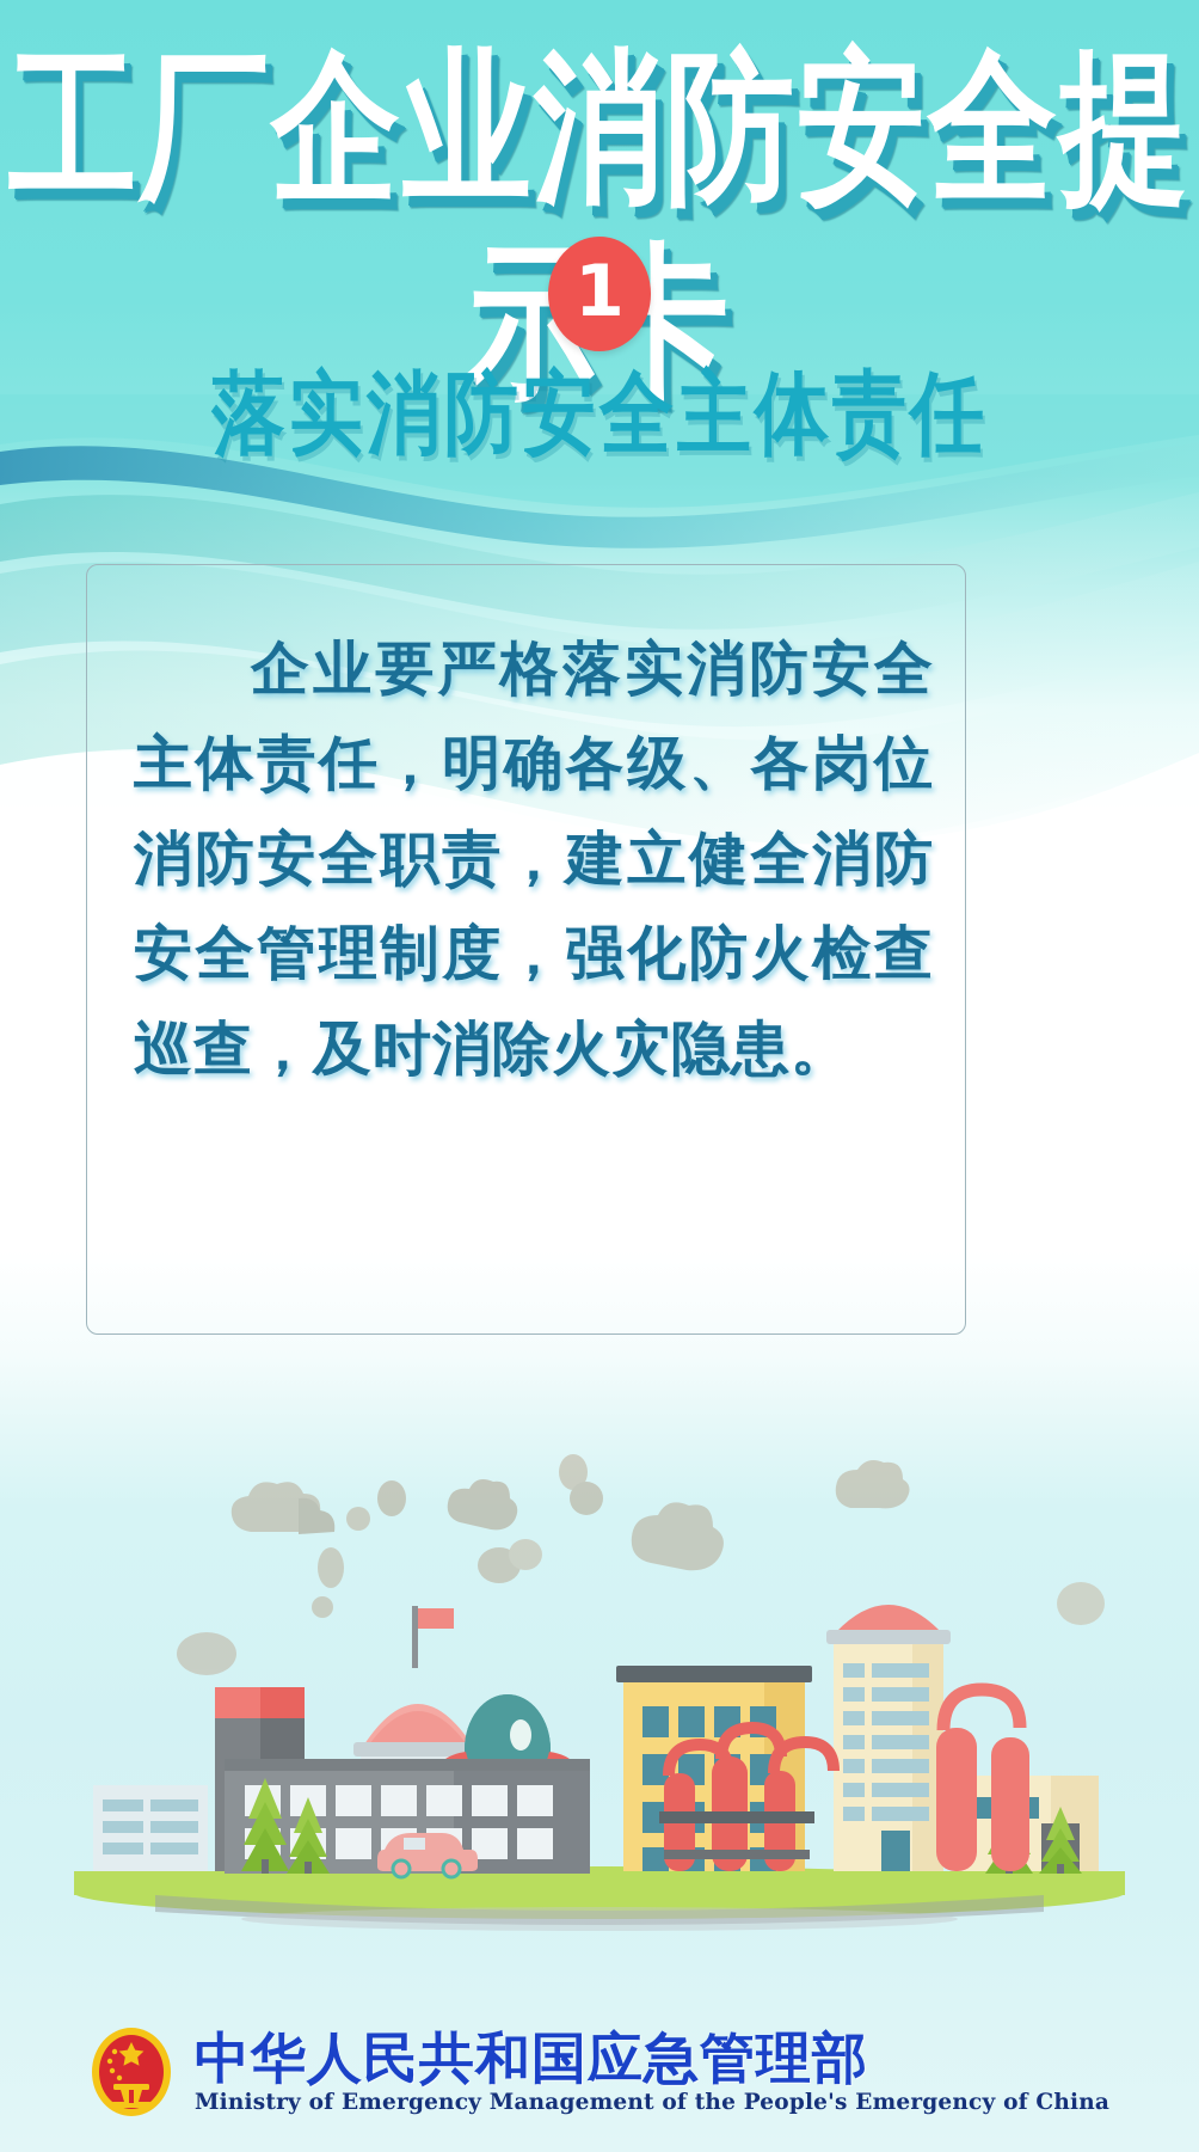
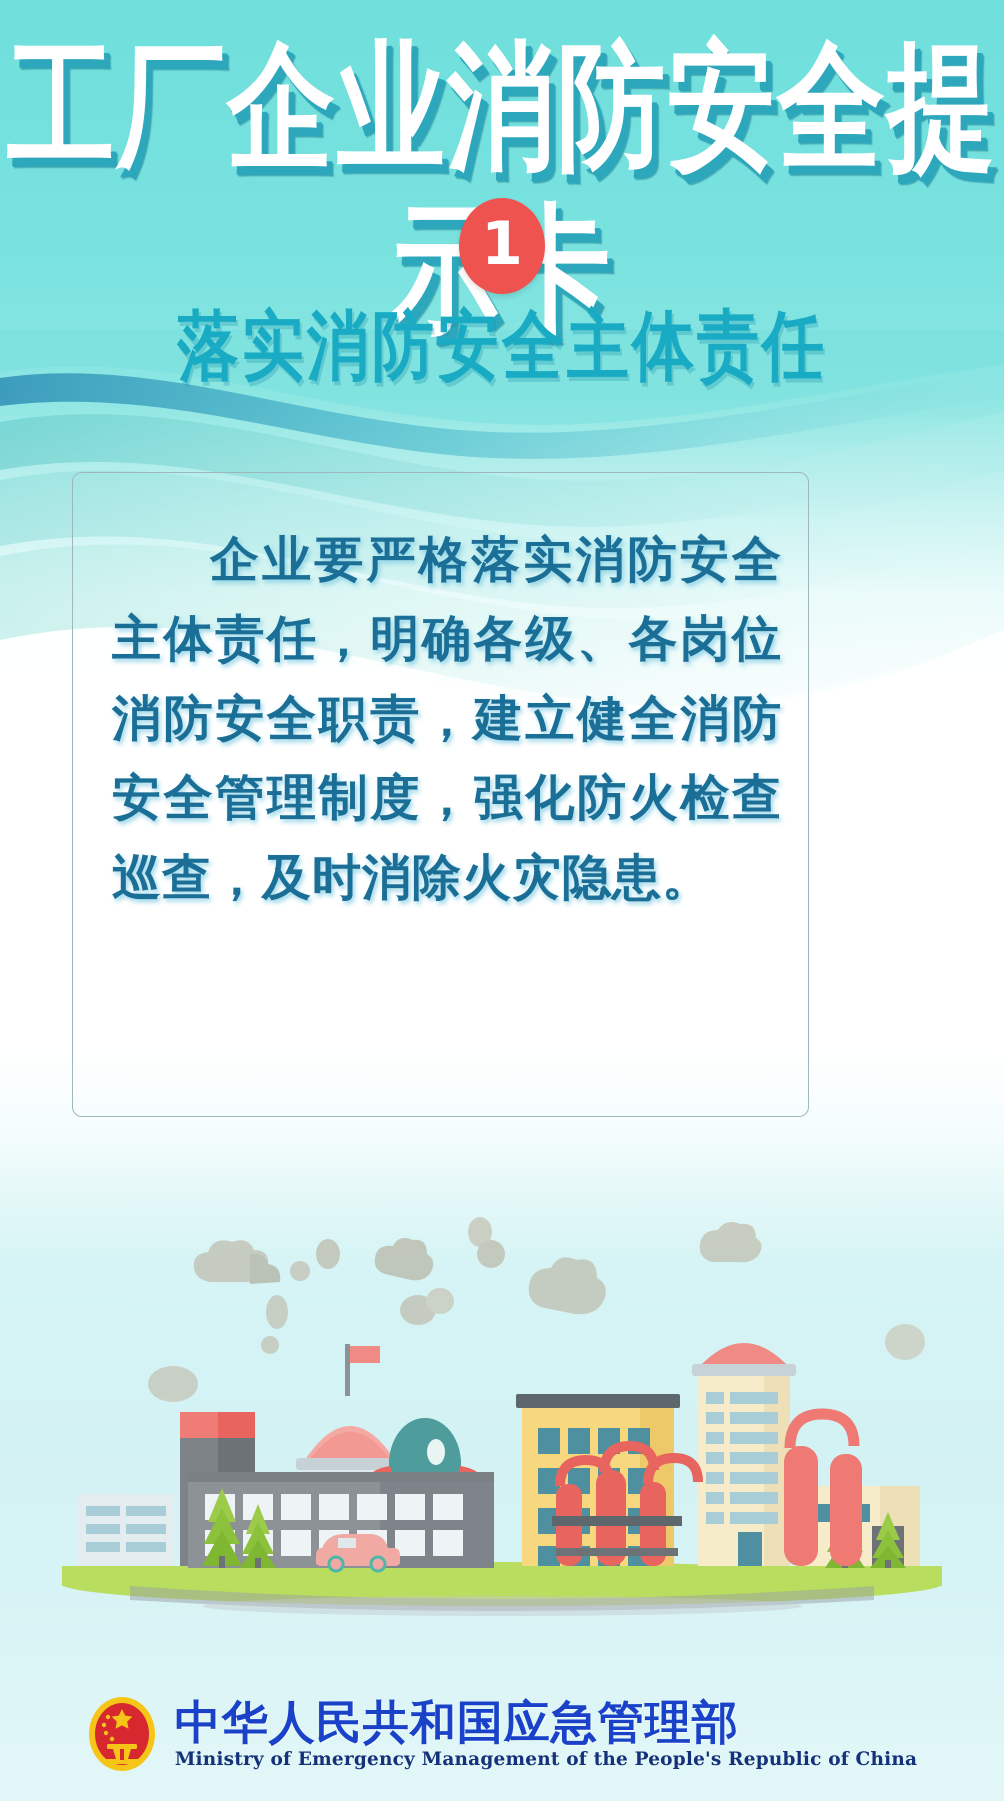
  工厂企业消防安全提示卡
  1
  落实消防安全主体责任
  企业要严格落实消防安全主体责任，明确各级、各岗位消防安全职责，建立健全消防安全管理制度，强化防火检查巡查，及时消除火灾隐患。
  中华人民共和国应急管理部
- Ministry of Emergency Management of the People's Emergency of China
+ Ministry of Emergency Management of the People's Republic of China
